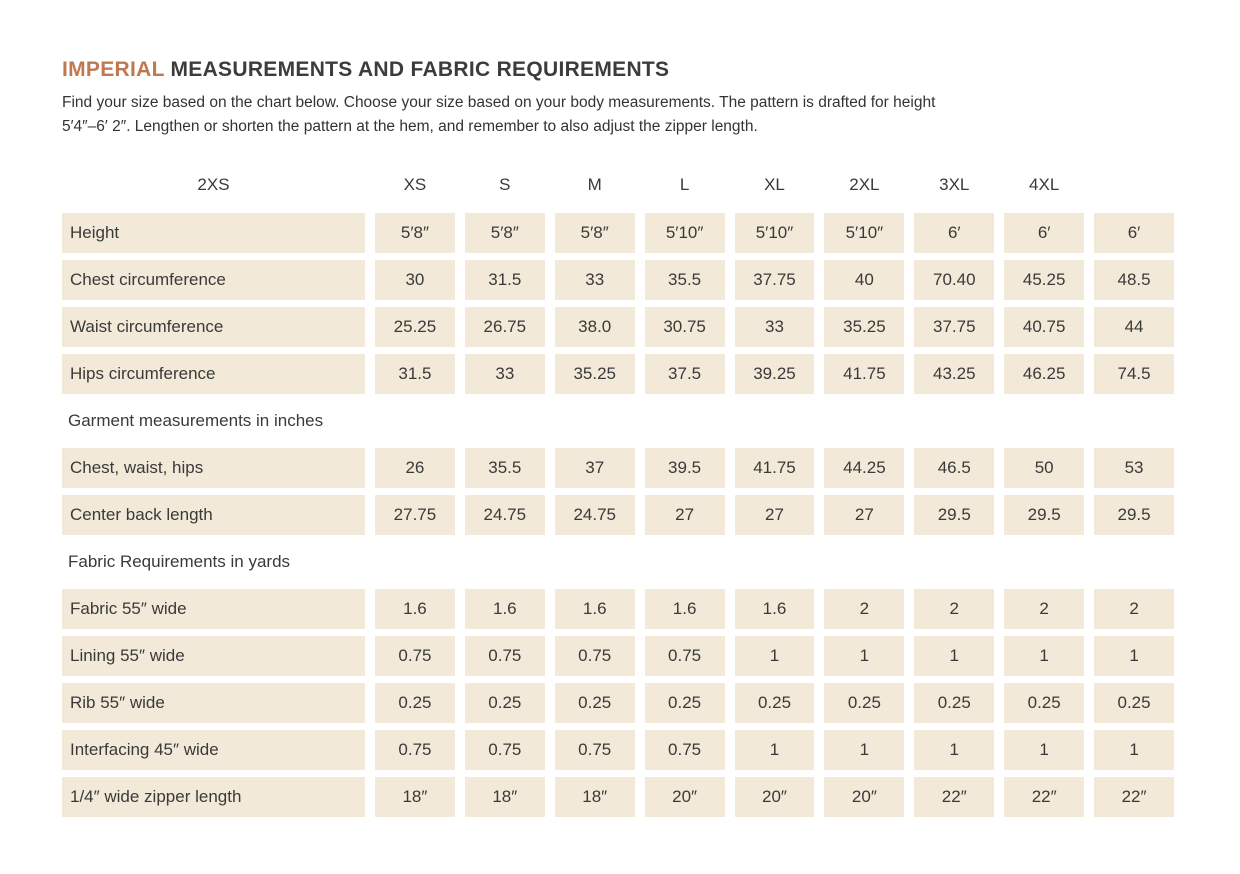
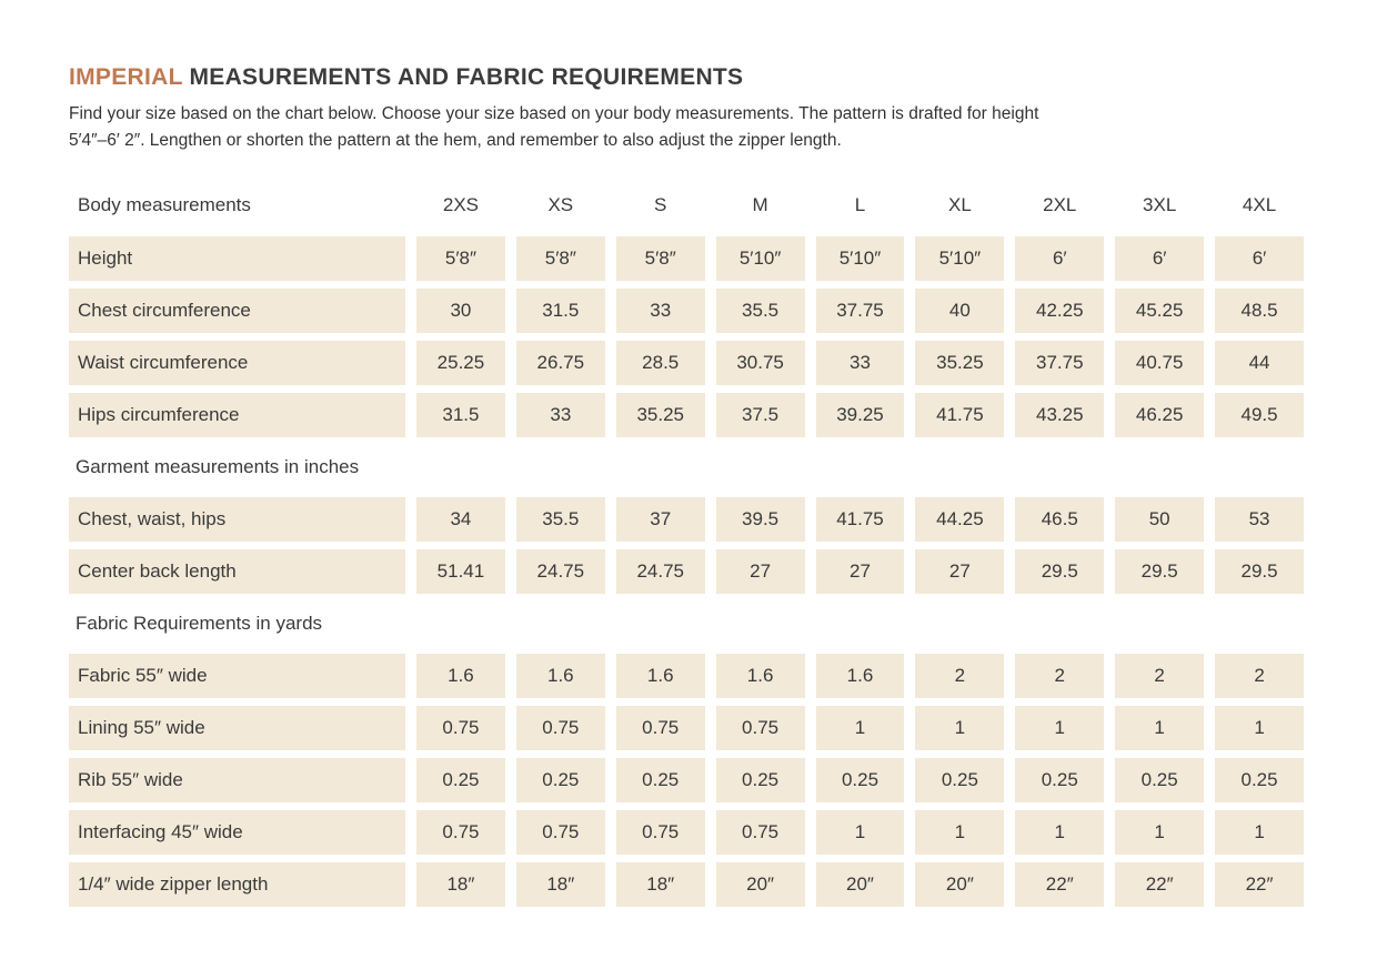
  IMPERIAL MEASUREMENTS AND FABRIC REQUIREMENTS
  Find your size based on the chart below. Choose your size based on your body measurements. The pattern is drafted for height
  5′4″–6′ 2″. Lengthen or shorten the pattern at the hem, and remember to also adjust the zipper length.
+ Body measurements
  2XS
  XS
  S
  M
  L
  XL
  2XL
  3XL
  4XL
  Height
  5′8″
  5′8″
  5′8″
  5′10″
  5′10″
  5′10″
  6′
  6′
  6′
  Chest circumference
  30
  31.5
  33
  35.5
  37.75
  40
- 70.40
+ 42.25
  45.25
  48.5
  Waist circumference
  25.25
  26.75
- 38.0
+ 28.5
  30.75
  33
  35.25
  37.75
  40.75
  44
  Hips circumference
  31.5
  33
  35.25
  37.5
  39.25
  41.75
  43.25
  46.25
- 74.5
+ 49.5
  Garment measurements in inches
  Chest, waist, hips
- 26
+ 34
  35.5
  37
  39.5
  41.75
  44.25
  46.5
  50
  53
  Center back length
- 27.75
+ 51.41
  24.75
  24.75
  27
  27
  27
  29.5
  29.5
  29.5
  Fabric Requirements in yards
  Fabric 55″ wide
  1.6
  1.6
  1.6
  1.6
  1.6
  2
  2
  2
  2
  Lining 55″ wide
  0.75
  0.75
  0.75
  0.75
  1
  1
  1
  1
  1
  Rib 55″ wide
  0.25
  0.25
  0.25
  0.25
  0.25
  0.25
  0.25
  0.25
  0.25
  Interfacing 45″ wide
  0.75
  0.75
  0.75
  0.75
  1
  1
  1
  1
  1
  1/4″ wide zipper length
  18″
  18″
  18″
  20″
  20″
  20″
  22″
  22″
  22″
